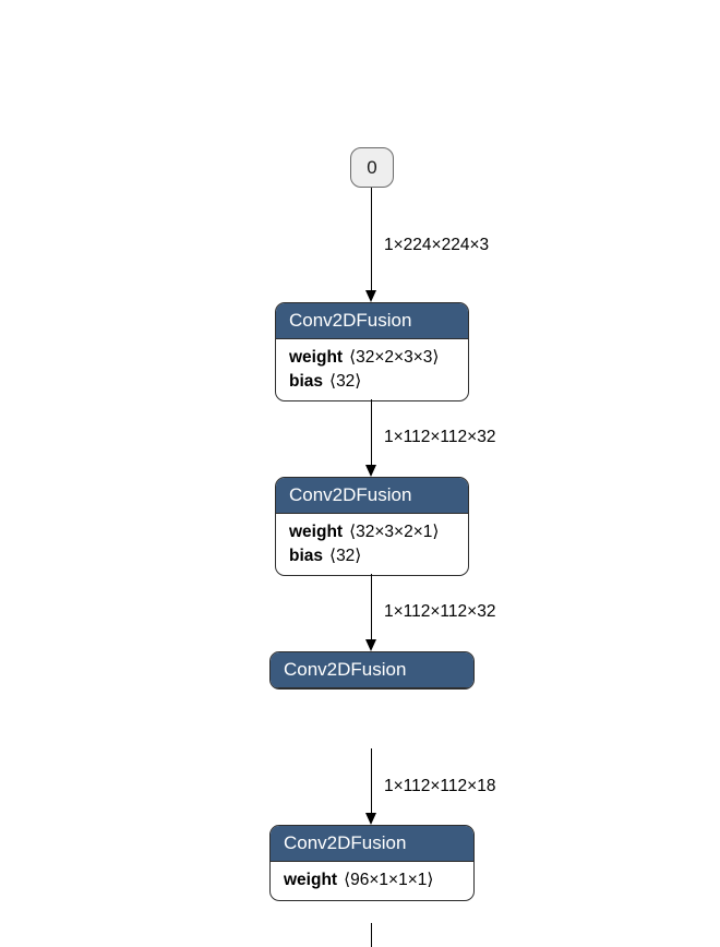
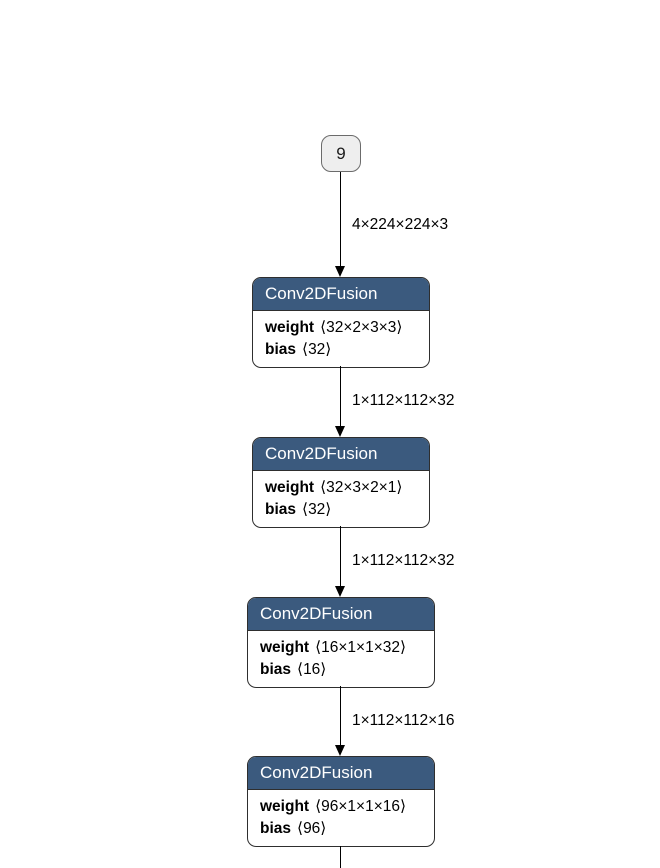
- 0
+ 9
- 1×224×224×3
+ 4×224×224×3
  Conv2DFusion
  weight ⟨32×2×3×3⟩
  bias ⟨32⟩
  1×112×112×32
  Conv2DFusion
  weight ⟨32×3×2×1⟩
  bias ⟨32⟩
  1×112×112×32
  Conv2DFusion
+ weight ⟨16×1×1×32⟩
+ bias ⟨16⟩
- 1×112×112×18
+ 1×112×112×16
  Conv2DFusion
- weight ⟨96×1×1×1⟩
+ weight ⟨96×1×1×16⟩
+ bias ⟨96⟩
